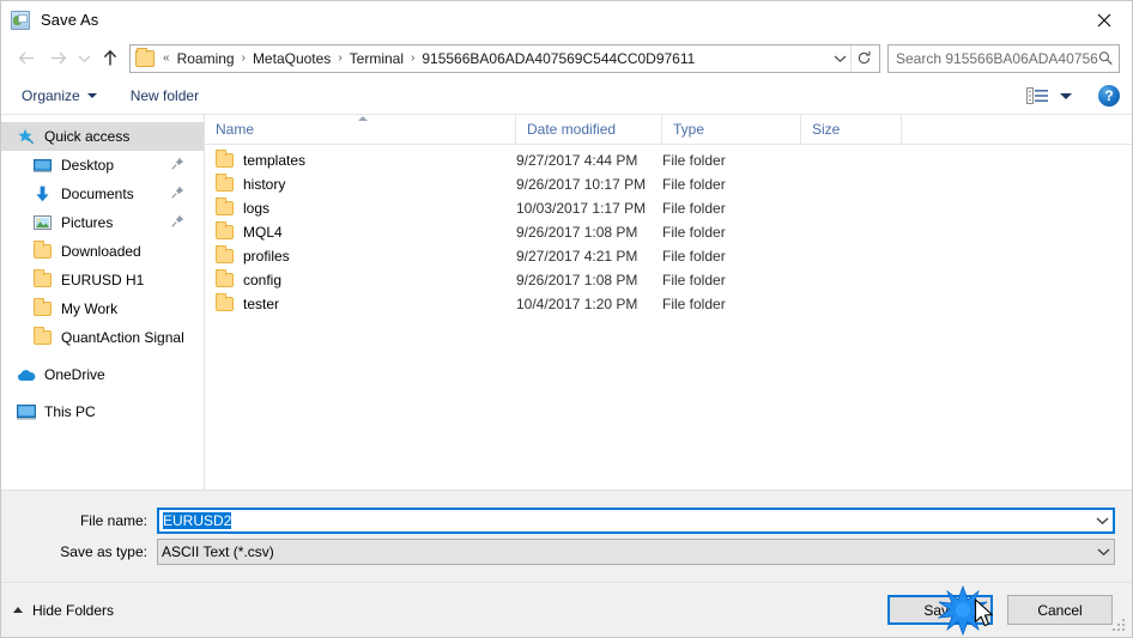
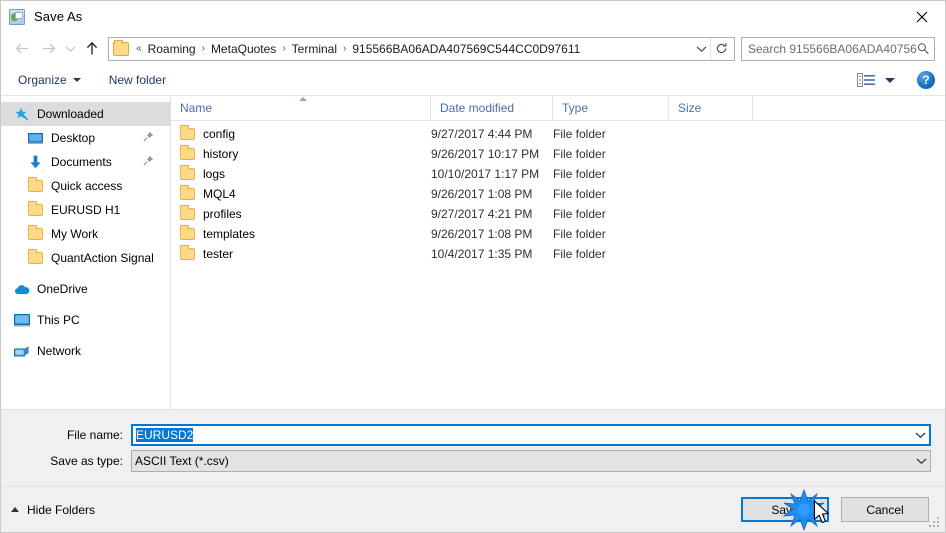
  Save As
  «
  Roaming
  ›
  MetaQuotes
  ›
  Terminal
  ›
  915566BA06ADA407569C544CC0D97611
  Search 915566BA06ADA40756
  Organize
  New folder
  ?
- Quick access
+ Downloaded
  Desktop
  Documents
- Pictures
- Downloaded
+ Quick access
  EURUSD H1
  My Work
  QuantAction Signal
  OneDrive
  This PC
+ Network
  Name
  Date modified
  Type
  Size
- templates
+ config
  9/27/2017 4:44 PM
  File folder
  history
  9/26/2017 10:17 PM
  File folder
  logs
- 10/03/2017 1:17 PM
+ 10/10/2017 1:17 PM
  File folder
  MQL4
  9/26/2017 1:08 PM
  File folder
  profiles
  9/27/2017 4:21 PM
  File folder
- config
+ templates
  9/26/2017 1:08 PM
  File folder
  tester
- 10/4/2017 1:20 PM
+ 10/4/2017 1:35 PM
  File folder
  File name:
  EURUSD2
  Save as type:
  ASCII Text (*.csv)
  Hide Folders
  Sav
  Cancel
